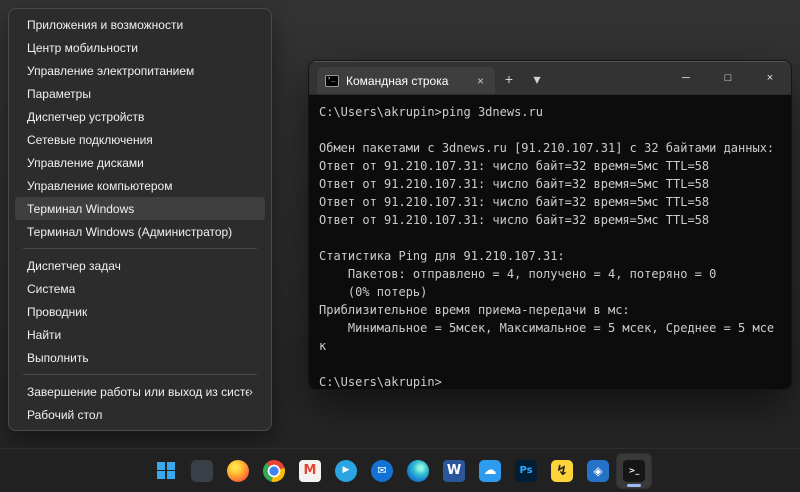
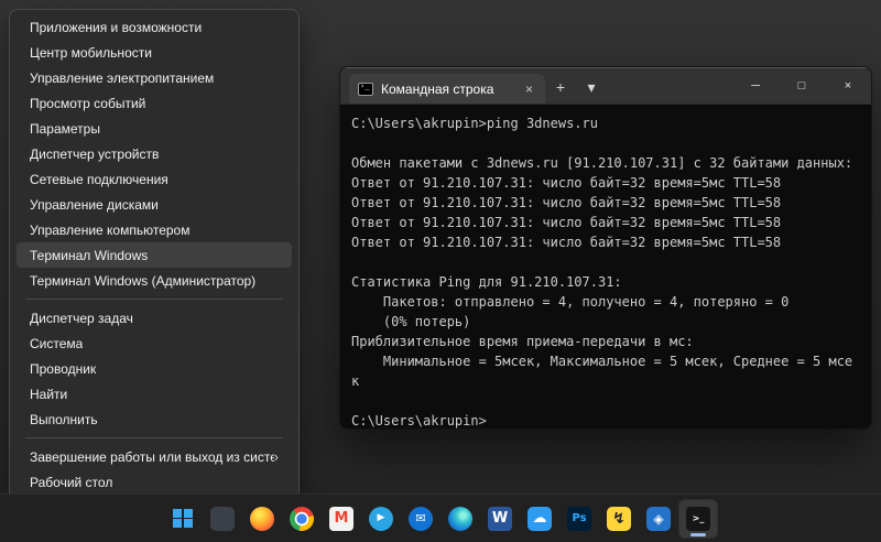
  Приложения и возможности
  Центр мобильности
  Управление электропитанием
+ Просмотр событий
  Параметры
  Диспетчер устройств
  Сетевые подключения
  Управление дисками
  Управление компьютером
  Терминал Windows
  Терминал Windows (Администратор)
  Диспетчер задач
  Система
  Проводник
  Найти
  Выполнить
  Завершение работы или выход из систе
  ›
  Рабочий стол
  Командная строка
  ×
  +
  ▾
  ─
  □
  ×
  C:\Users\akrupin>ping 3dnews.ru
  Обмен пакетами с 3dnews.ru [91.210.107.31] с 32 байтами данных:
  Ответ от 91.210.107.31: число байт=32 время=5мс TTL=58
  Ответ от 91.210.107.31: число байт=32 время=5мс TTL=58
  Ответ от 91.210.107.31: число байт=32 время=5мс TTL=58
  Ответ от 91.210.107.31: число байт=32 время=5мс TTL=58
  Статистика Ping для 91.210.107.31:
  Пакетов: отправлено = 4, получено = 4, потеряно = 0
  (0% потерь)
  Приблизительное время приема-передачи в мс:
  Минимальное = 5мсек, Максимальное = 5 мсек, Среднее = 5 мсе
  к
  C:\Users\akrupin>
  M
  ▶
  ✉
  W
  ☁
  Ps
  ↯
  ◈
  >_
